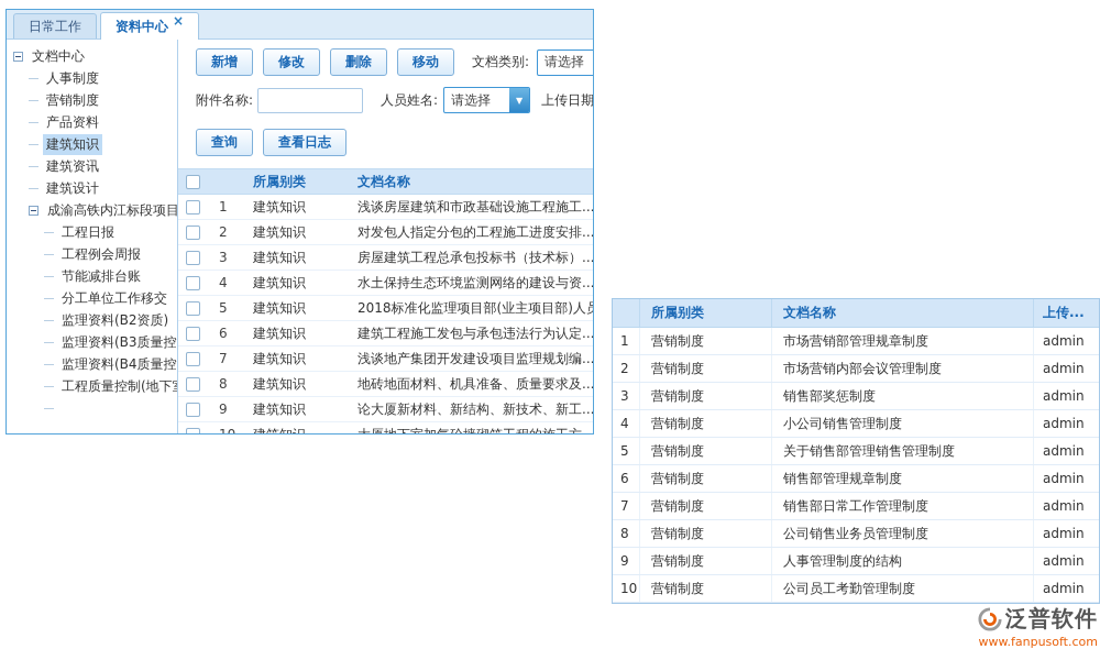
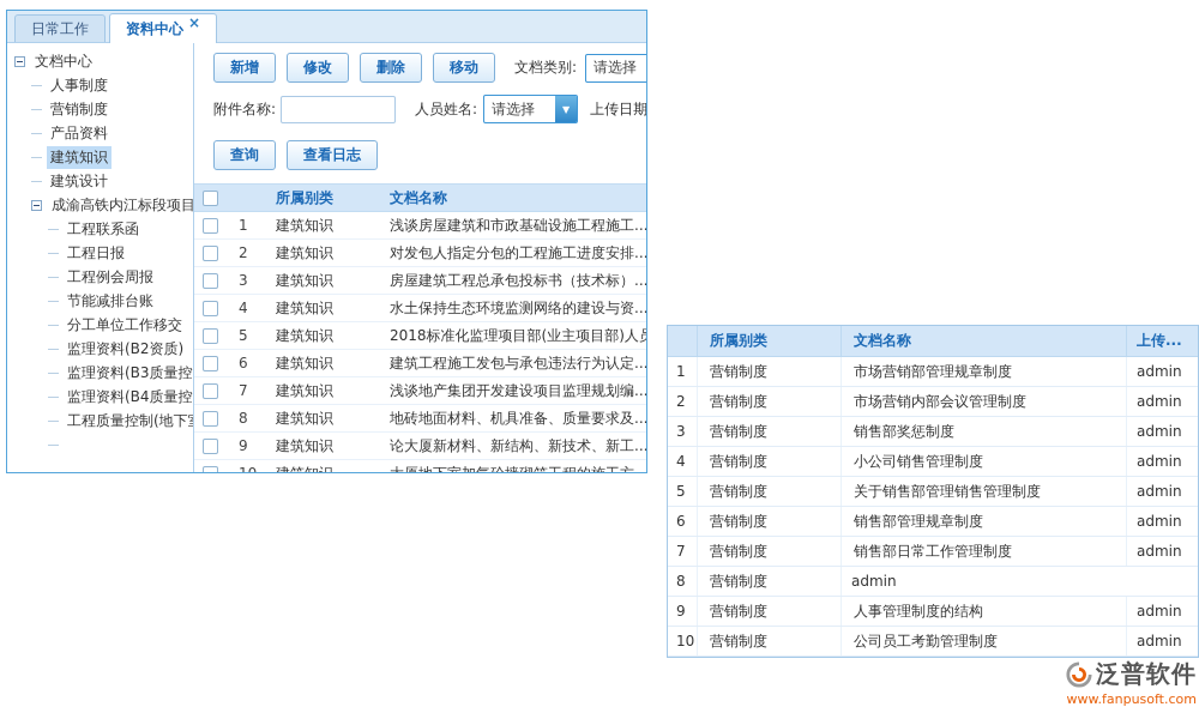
  日常工作
  资料中心
  ×
  文档中心
  人事制度
  营销制度
  产品资料
  建筑知识
- 建筑资讯
  建筑设计
  成渝高铁内江标段项目
+ 工程联系函
  工程日报
  工程例会周报
  节能减排台账
  分工单位工作移交
  监理资料(B2资质)
  监理资料(B3质量控
  监理资料(B4质量控
  工程质量控制(地下
  新增
  修改
  删除
  移动
  文档类别:
  请选择
  附件名称:
  人员姓名:
  请选择
  ▼
  上传日期
  查询
  查看日志
  所属别类
  文档名称
  1
  建筑知识
  浅谈房屋建筑和市政基础设施工程施工...
  2
  建筑知识
  对发包人指定分包的工程施工进度安排...
  3
  建筑知识
  房屋建筑工程总承包投标书（技术标）...
  4
  建筑知识
  水土保持生态环境监测网络的建设与资...
  5
  建筑知识
  2018标准化监理项目部(业主项目部)人员
  6
  建筑知识
  建筑工程施工发包与承包违法行为认定...
  7
  建筑知识
  浅谈地产集团开发建设项目监理规划编...
  8
  建筑知识
  地砖地面材料、机具准备、质量要求及...
  9
  建筑知识
  论大厦新材料、新结构、新技术、新工...
  所属别类
  文档名称
  上传...
  1
  营销制度
  市场营销部管理规章制度
  admin
  2
  营销制度
  市场营销内部会议管理制度
  admin
  3
  营销制度
  销售部奖惩制度
  admin
  4
  营销制度
  小公司销售管理制度
  admin
  5
  营销制度
  关于销售部管理销售管理制度
  admin
  6
  营销制度
  销售部管理规章制度
  admin
  7
  营销制度
  销售部日常工作管理制度
  admin
  8
  营销制度
- 公司销售业务员管理制度
  admin
  9
  营销制度
  人事管理制度的结构
  admin
  10
  营销制度
  公司员工考勤管理制度
  admin
  泛普软件
  www.fanpusoft.com
